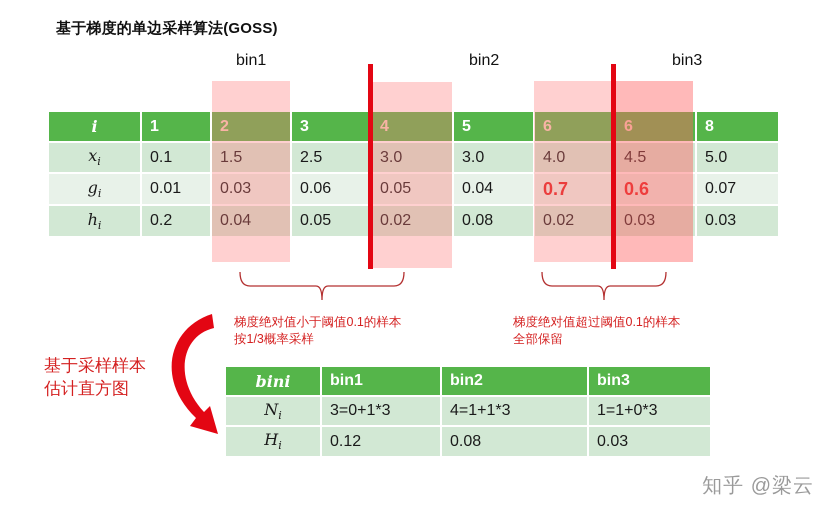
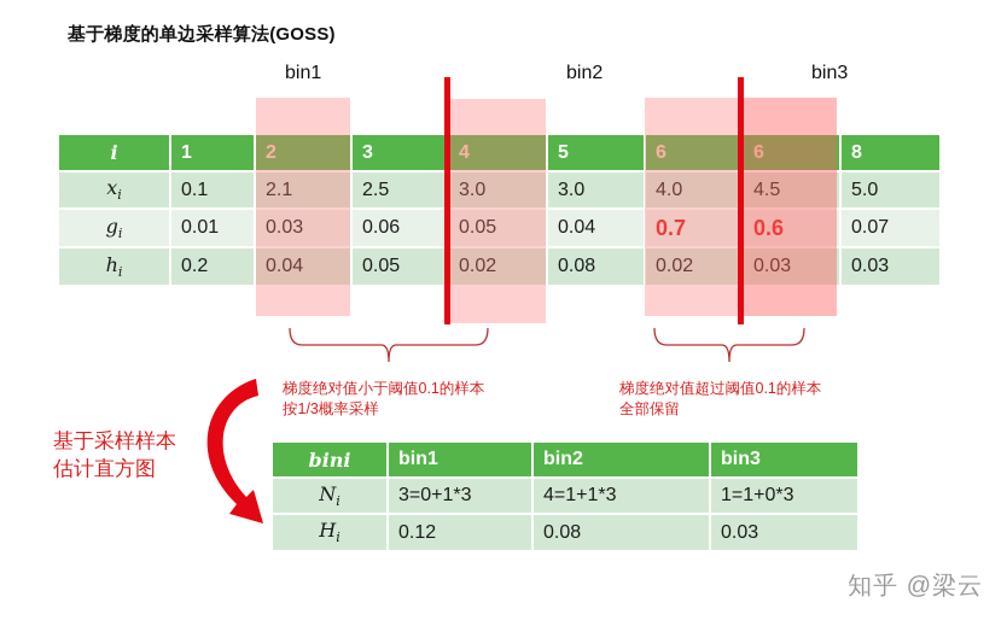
  基于梯度的单边采样算法(GOSS)
  bin1
  bin2
  bin3
  i	1	2	3	4	5	6	6	8
- xi	0.1	1.5	2.5	3.0	3.0	4.0	4.5	5.0
+ xi	0.1	2.1	2.5	3.0	3.0	4.0	4.5	5.0
  gi	0.01	0.03	0.06	0.05	0.04	0.7	0.6	0.07
  hi	0.2	0.04	0.05	0.02	0.08	0.02	0.03	0.03
  梯度绝对值小于阈值0.1的样本
  按1/3概率采样
  梯度绝对值超过阈值0.1的样本
  全部保留
  基于采样样本
  估计直方图
  bini	bin1	bin2	bin3
  Ni	3=0+1*3	4=1+1*3	1=1+0*3
  Hi	0.12	0.08	0.03
  知乎 @梁云
